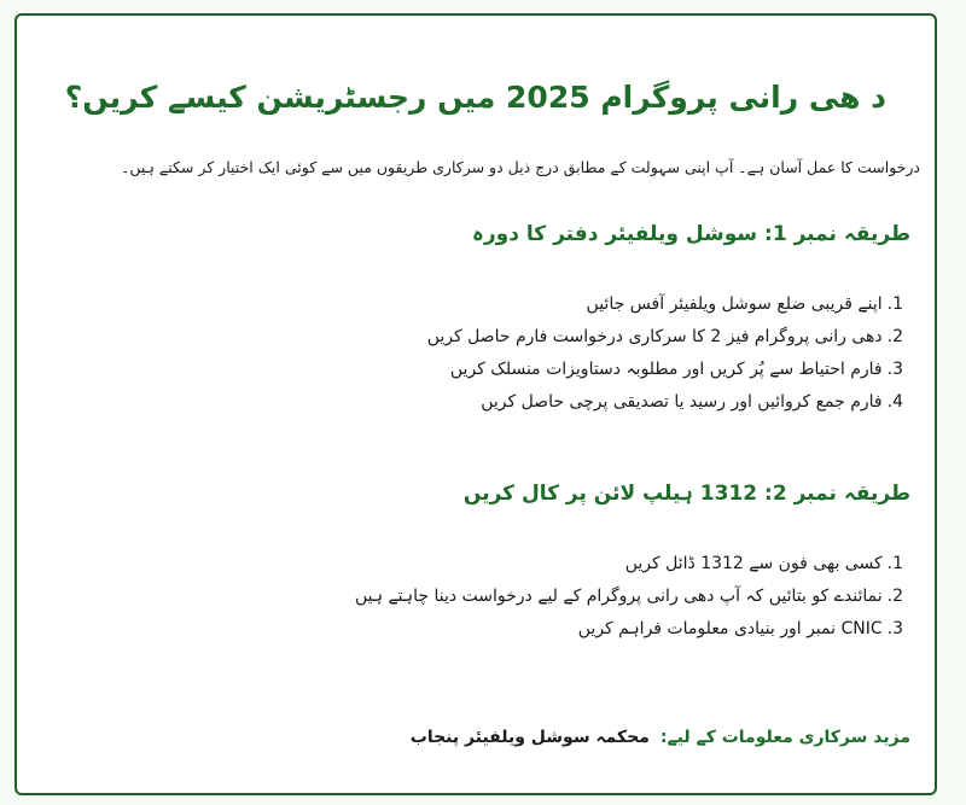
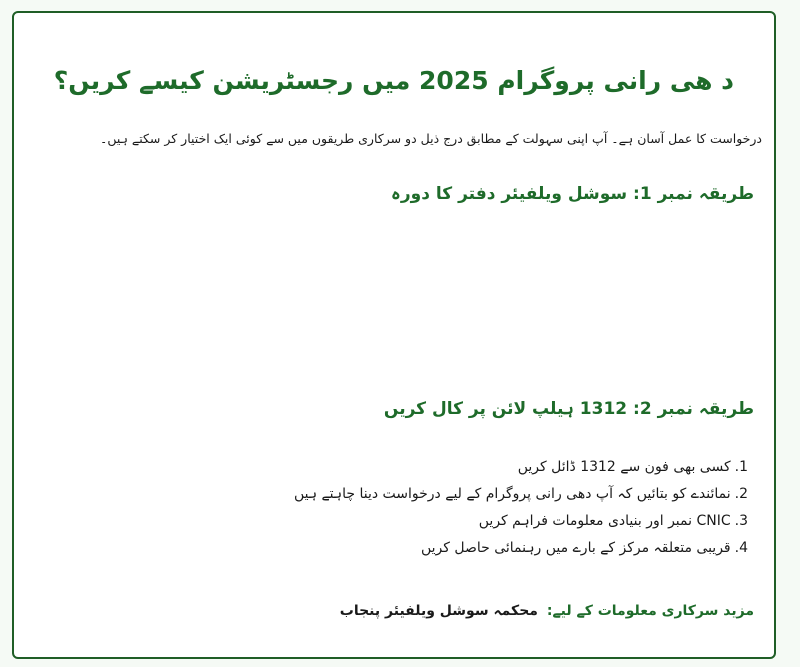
  د ھی رانی پروگرام 2025 میں رجسٹریشن کیسے کریں؟
  درخواست کا عمل آسان ہے۔ آپ اپنی سہولت کے مطابق درج ذیل دو سرکاری طریقوں میں سے کوئی ایک اختیار کر سکتے ہیں۔
  طریقہ نمبر 1: سوشل ویلفیئر دفتر کا دورہ
- 1.اپنے قریبی ضلع سوشل ویلفیئر آفس جائیں
- 2.دھی رانی پروگرام فیز 2 کا سرکاری درخواست فارم حاصل کریں
- 3.فارم احتیاط سے پُر کریں اور مطلوبہ دستاویزات منسلک کریں
- 4.فارم جمع کروائیں اور رسید یا تصدیقی پرچی حاصل کریں
  طریقہ نمبر 2: 1312 ہیلپ لائن پر کال کریں
  1.کسی بھی فون سے 1312 ڈائل کریں
  2.نمائندے کو بتائیں کہ آپ دھی رانی پروگرام کے لیے درخواست دینا چاہتے ہیں
  3.CNIC نمبر اور بنیادی معلومات فراہم کریں
+ 4.قریبی متعلقہ مرکز کے بارے میں رہنمائی حاصل کریں
  مزید سرکاری معلومات کے لیے: محکمہ سوشل ویلفیئر پنجاب
